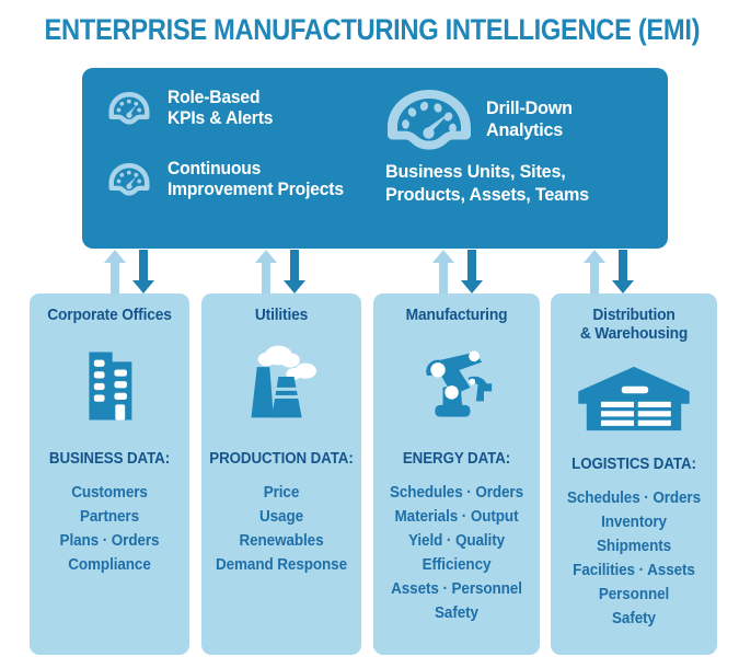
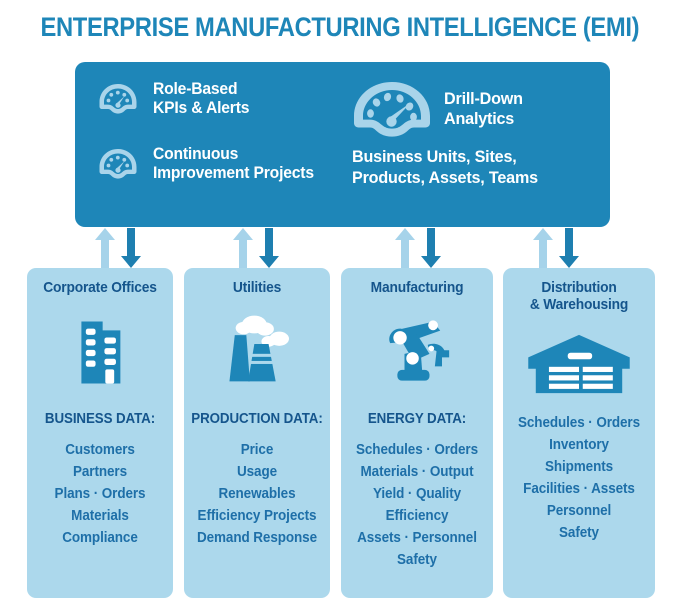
  ENTERPRISE MANUFACTURING INTELLIGENCE (EMI)
  Role-Based
  KPIs & Alerts
  Continuous
  Improvement Projects
  Drill-Down
  Analytics
  Business Units, Sites,
  Products, Assets, Teams
  Corporate Offices
  BUSINESS DATA:
  Customers
  Partners
  Plans · Orders
+ Materials
  Compliance
  Utilities
  PRODUCTION DATA:
  Price
  Usage
  Renewables
+ Efficiency Projects
  Demand Response
  Manufacturing
  ENERGY DATA:
  Schedules · Orders
  Materials · Output
  Yield · Quality
  Efficiency
  Assets · Personnel
  Safety
  Distribution
  & Warehousing
- LOGISTICS DATA:
  Schedules · Orders
  Inventory
  Shipments
  Facilities · Assets
  Personnel
  Safety
